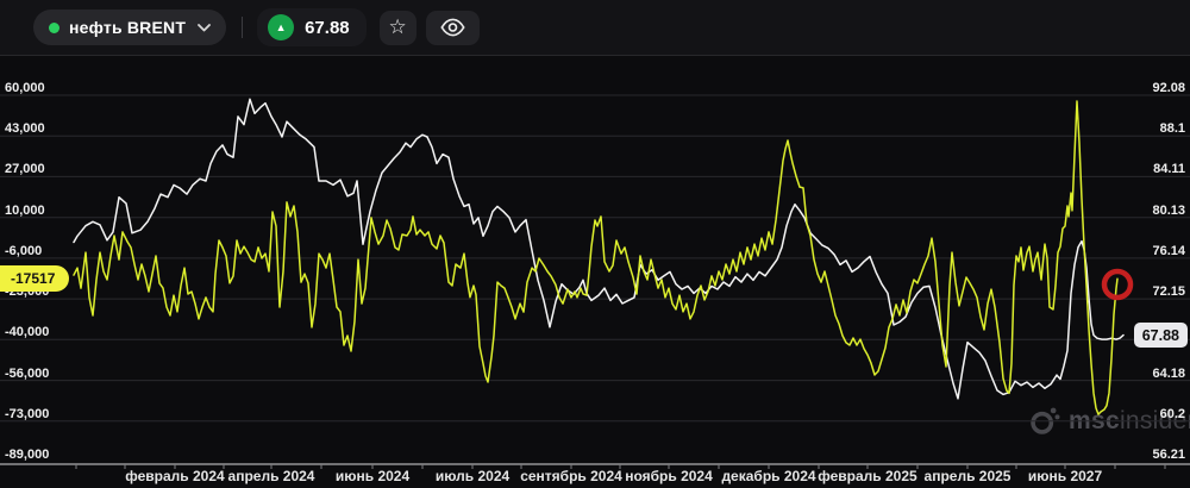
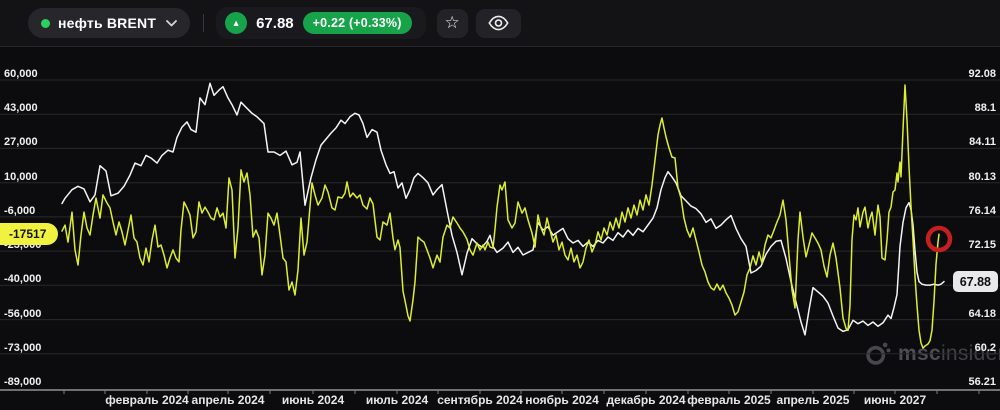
  нефть BRENT
  ▲
  67.88
+ +0.22 (+0.33%)
  ☆
  mscinside
  60,000
  92.08
  43,000
  88.1
  27,000
  84.11
  10,000
  80.13
  -6,000
  76.14
  -23,000
  72.15
  -40,000
  -56,000
  64.18
  -73,000
  60.2
  -89,000
  56.21
  февраль 2024
  апрель 2024
  июнь 2024
  июль 2024
  сентябрь 2024
  ноябрь 2024
  декабрь 2024
  февраль 2025
  апрель 2025
  июнь 2027
  -17517
  67.88
